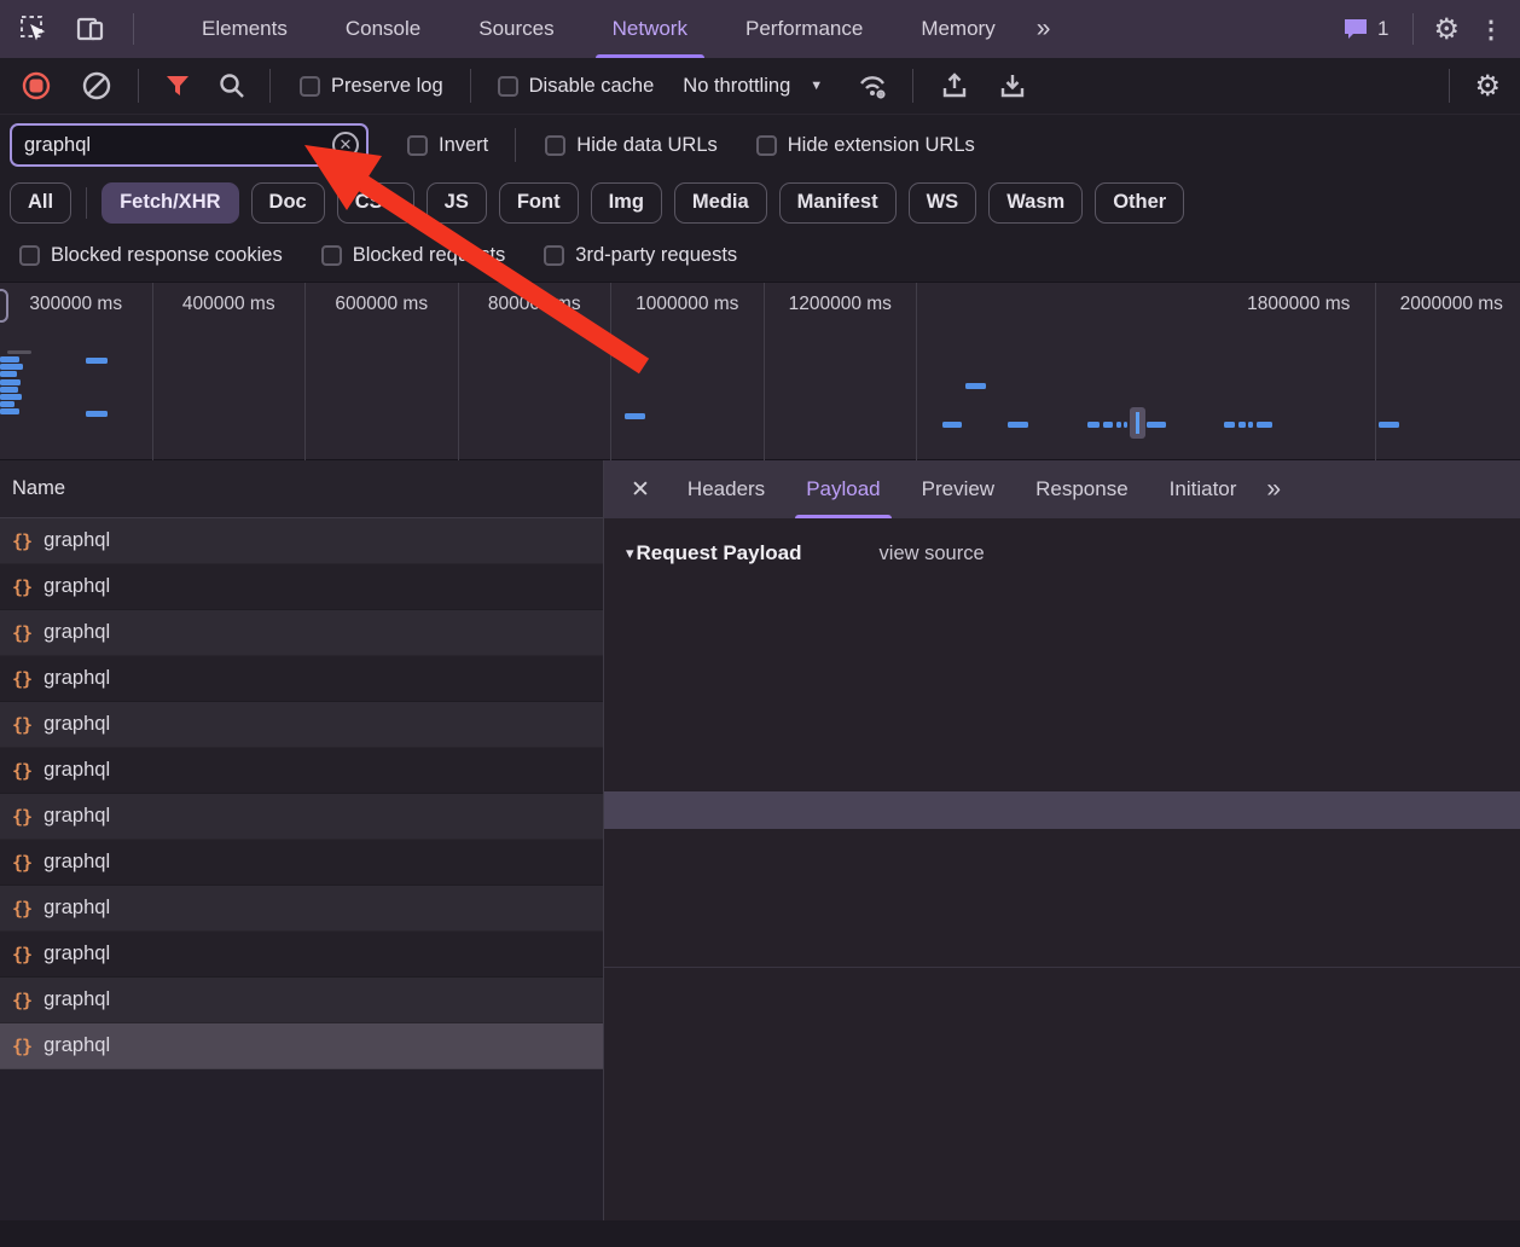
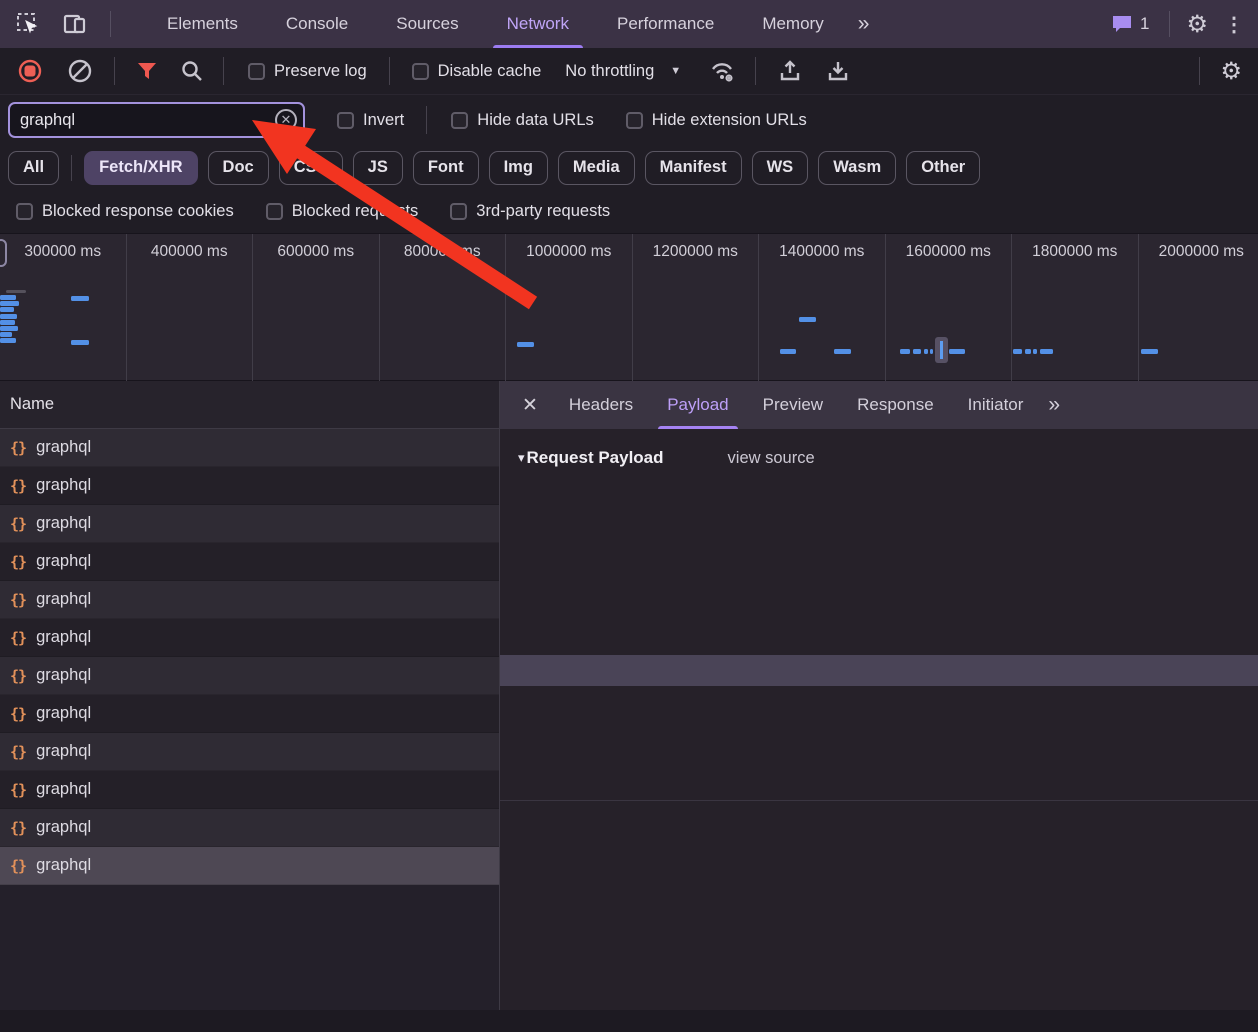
  Elements
  Console
  Sources
  Network
  Performance
  Memory
  »
  1
  ⚙
  ⋮
  Preserve log
  Disable cache
  No throttling
  ▼
  ⚙
  graphql
  ✕
  Invert
  Hide data URLs
  Hide extension URLs
  All
  Fetch/XHR
  Doc
  JS
  Font
  Img
  Media
  Manifest
  WS
  Wasm
  Other
  Blocked response cookies
  Blocked reqts
  3rd-party requests
  300000 ms
  400000 ms
  600000 ms
  1000000 ms
  1200000 ms
+ 1400000 ms
+ 1600000 ms
  1800000 ms
  2000000 ms
  Name
  {}
  graphql
  {}
  graphql
  {}
  graphql
  {}
  graphql
  {}
  graphql
  {}
  graphql
  {}
  graphql
  {}
  graphql
  {}
  graphql
  {}
  graphql
  {}
  graphql
  {}
  graphql
  ✕
  Headers
  Payload
  Preview
  Response
  Initiator
  »
  ▾
  Request Payload
  view source
